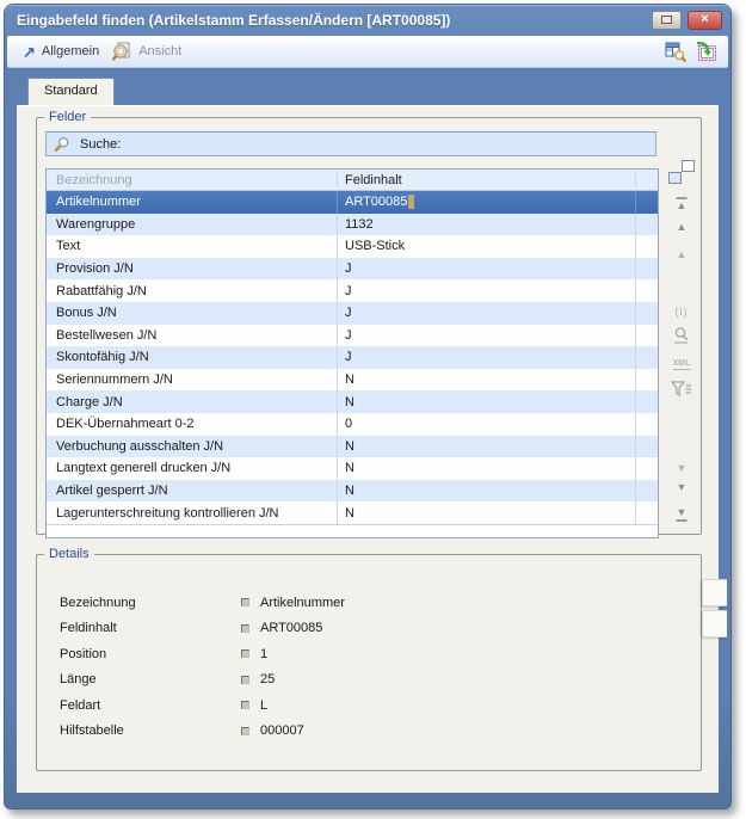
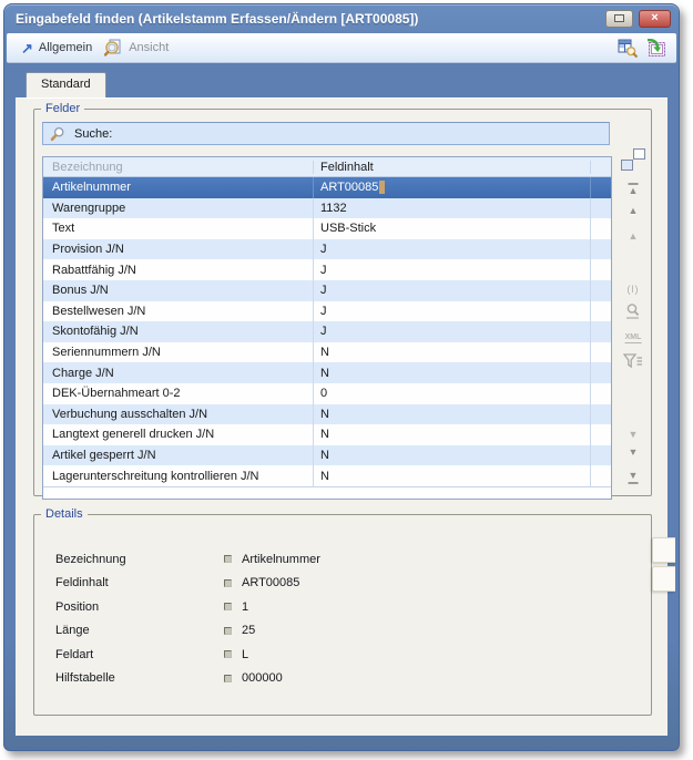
  Eingabefeld finden (Artikelstamm Erfassen/Ändern [ART00085])
  ×
  ↗
  Allgemein
  Ansicht
  Standard
  Felder
  Suche:
  Bezeichnung
  Feldinhalt
  Artikelnummer
  ART00085
  Warengruppe
  1132
  Text
  USB-Stick
  Provision J/N
  J
  Rabattfähig J/N
  J
  Bonus J/N
  J
  Bestellwesen J/N
  J
  Skontofähig J/N
  J
  Seriennummern J/N
  N
  Charge J/N
  N
  DEK-Übernahmeart 0-2
  0
  Verbuchung ausschalten J/N
  N
  Langtext generell drucken J/N
  N
  Artikel gesperrt J/N
  N
  Lagerunterschreitung kontrollieren J/N
  N
  ▲
  ▲
  ▲
  (l)
  ▼
  ▼
  ▼
  Details
  Bezeichnung
  Artikelnummer
  Feldinhalt
  ART00085
  Position
  1
  Länge
  25
  Feldart
  L
  Hilfstabelle
- 000007
+ 000000
